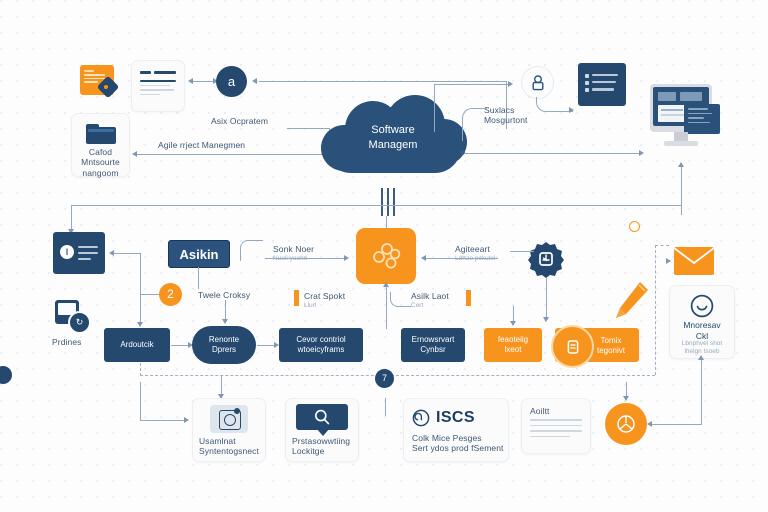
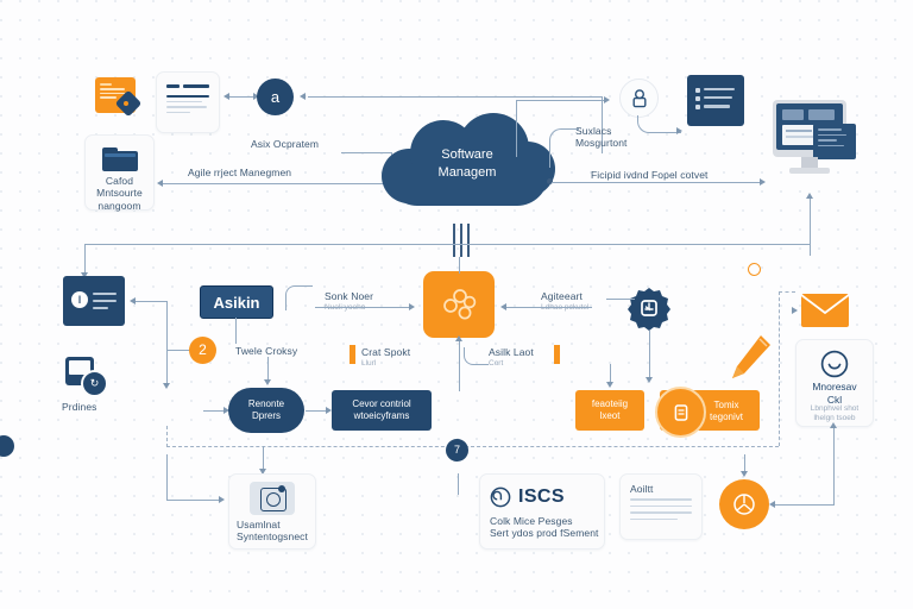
  a
  Cafod
  Mntsourte
  nangoom
  Asix Ocpratem
  Agile rrject Manegmen
  Software
  Managem
  Suxlacs
  Mosgurtont
+ Ficipid ivdnd Fopel cotvet
  ǀ
  2
  ↻
  Prdines
  Asikin
  Twele Croksy
  Sonk Noer
  Agiteeart
  Crat Spokt
  Asilk Laot
  7
  Mnoresav
  Ckl
- Ardoutcik
  Renonte
  Dprers
  Cevor contriol
  wtoeicyframs
- Ernowsrvart
- Cynbsr
  feaoteiig
  lxeot
  Tomix
  tegonivt
  Usamlnat
  Syntentogsnect
- Prstasowwtiing
- Lockitge
  ISCS
  Colk Mice Pesges
  Sert ydos prod fSement
  Aoiltt
